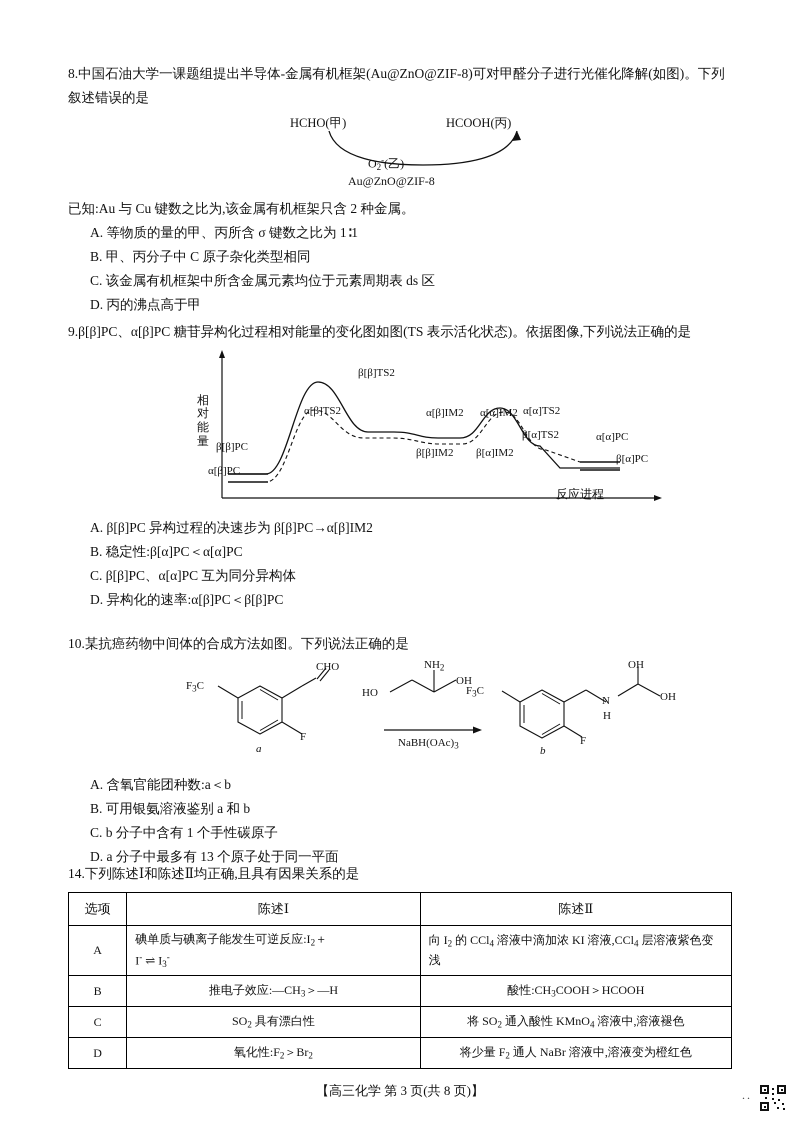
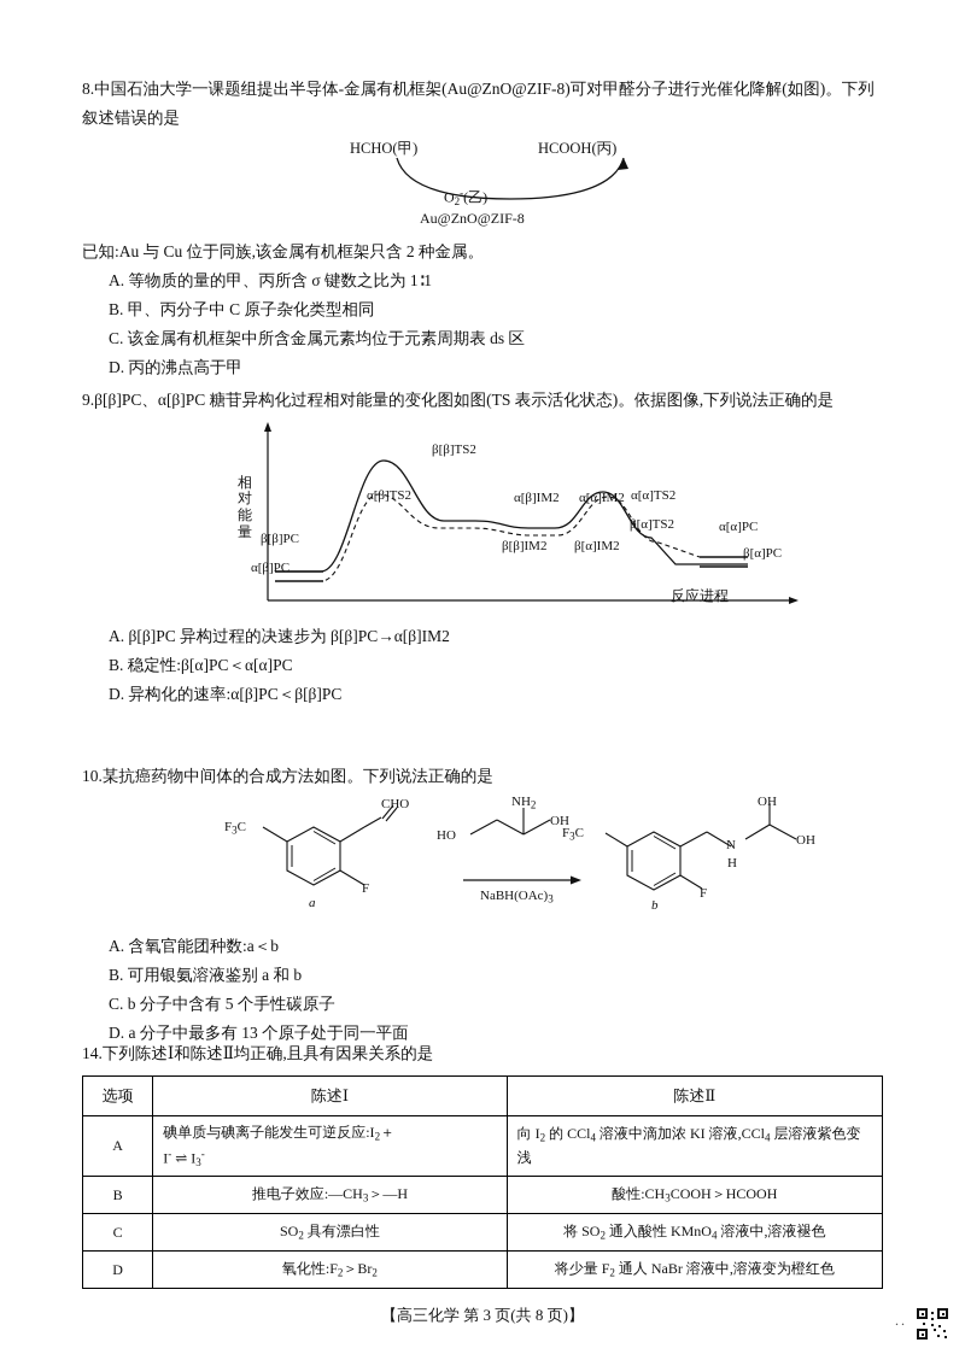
  8.中国石油大学一课题组提出半导体-金属有机框架(Au@ZnO@ZIF-8)可对甲醛分子进行光催化降解(如图)。下列叙述错误的是
  HCHO(甲)
  HCOOH(丙)
  Au@ZnO@ZIF-8
- 已知:Au 与 Cu 键数之比为,该金属有机框架只含 2 种金属。
+ 已知:Au 与 Cu 位于同族,该金属有机框架只含 2 种金属。
  A. 等物质的量的甲、丙所含 σ 键数之比为 1∶1
  B. 甲、丙分子中 C 原子杂化类型相同
  C. 该金属有机框架中所含金属元素均位于元素周期表 ds 区
  D. 丙的沸点高于甲
  9.β[β]PC、α[β]PC 糖苷异构化过程相对能量的变化图如图(TS 表示活化状态)。依据图像,下列说法正确的是
  相
  对
  能
  量
  β[β]TS2
  α[β]TS2
  α[β]IM2
  α[α]IM2
  α[α]TS2
  β[β]PC
  α[β]PC
  β[β]IM2
  β[α]IM2
  β[α]TS2
  α[α]PC
  β[α]PC
  反应进程
  A. β[β]PC 异构过程的决速步为 β[β]PC→α[β]IM2
  B. 稳定性:β[α]PC＜α[α]PC
- C. β[β]PC、α[α]PC 互为同分异构体
  D. 异构化的速率:α[β]PC＜β[β]PC
  10.某抗癌药物中间体的合成方法如图。下列说法正确的是
  F3C
  CHO
  F
  a
  HO
  NH2
  OH
  NaBH(OAc)3
  F3C
  N
  H
  OH
  OH
  F
  b
  A. 含氧官能团种数:a＜b
  B. 可用银氨溶液鉴别 a 和 b
- C. b 分子中含有 1 个手性碳原子
+ C. b 分子中含有 5 个手性碳原子
  D. a 分子中最多有 13 个原子处于同一平面
  14.下列陈述Ⅰ和陈述Ⅱ均正确,且具有因果关系的是
  选项	陈述Ⅰ	陈述Ⅱ
  A	碘单质与碘离子能发生可逆反应:I2＋I- ⇌ I3-	向 I2 的 CCl4 溶液中滴加浓 KI 溶液,CCl4 层溶液紫色变浅
  B	推电子效应:—CH3＞—H	酸性:CH3COOH＞HCOOH
  C	SO2 具有漂白性	将 SO2 通入酸性 KMnO4 溶液中,溶液褪色
  D	氧化性:F2＞Br2	将少量 F2 通人 NaBr 溶液中,溶液变为橙红色
  【高三化学 第 3 页(共 8 页)】
  ..
